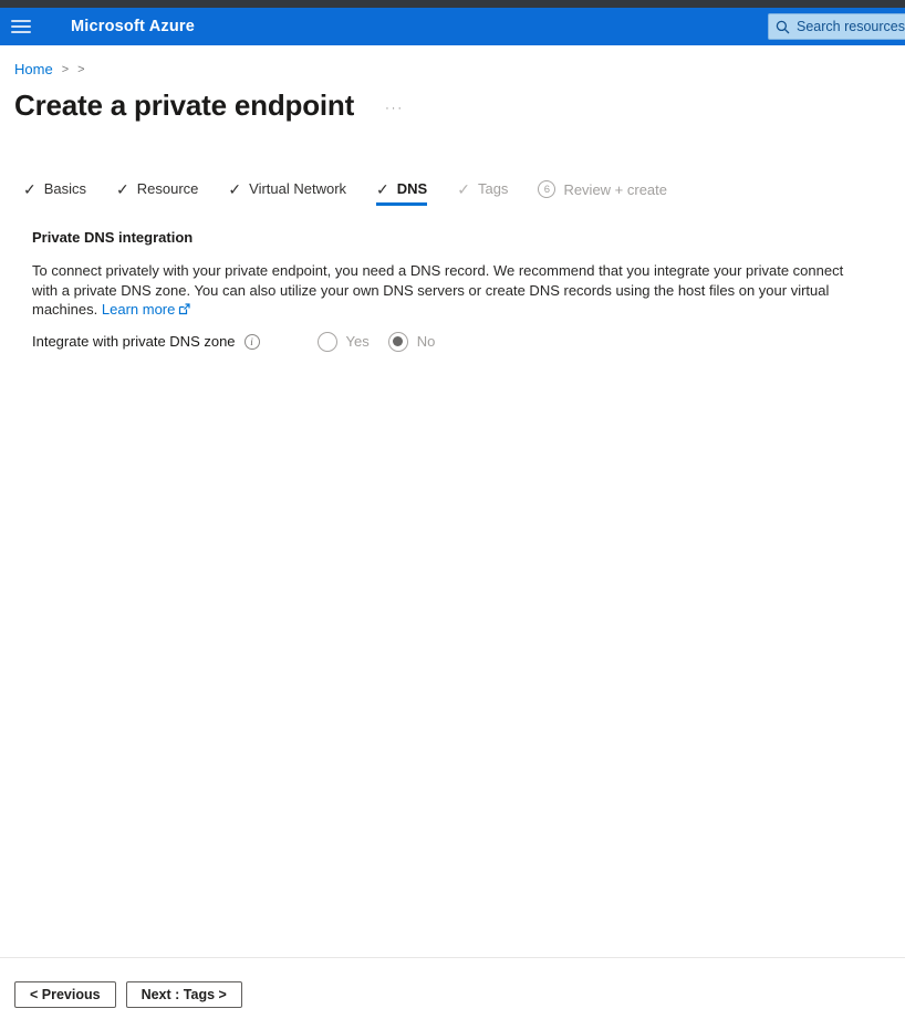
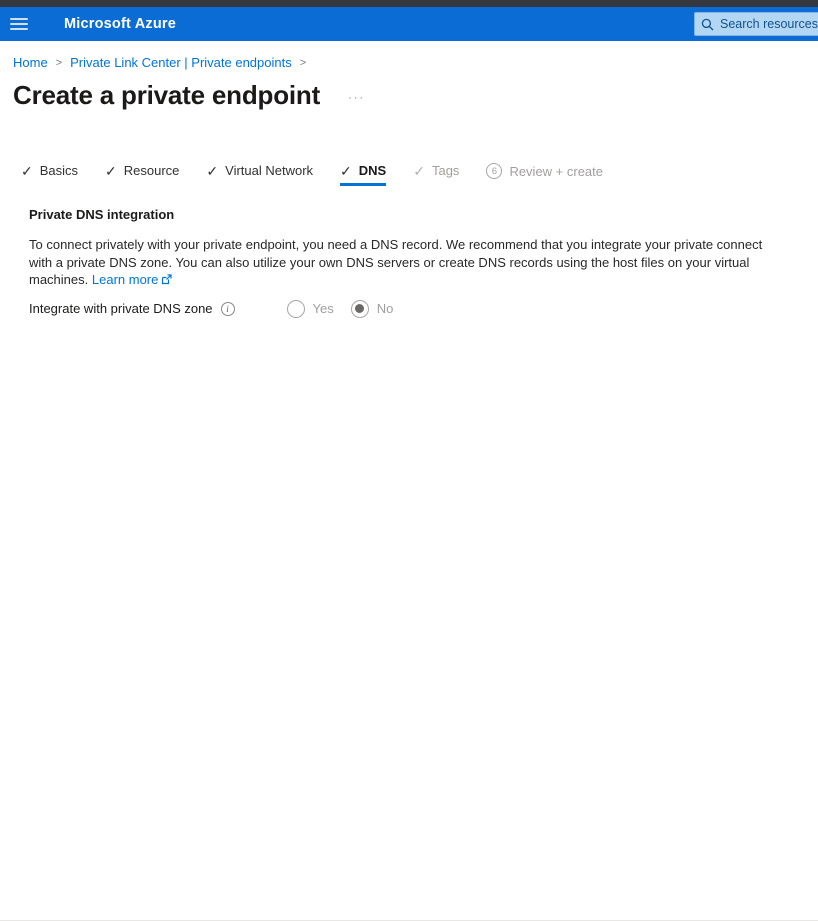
  Microsoft Azure
  Search resources
  Home
  >
+ Private Link Center | Private endpoints
  >
  Create a private endpoint
  ···
  ✓
  Basics
  ✓
  Resource
  ✓
  Virtual Network
  ✓
  DNS
  ✓
  Tags
  6
  Review + create
  Private DNS integration
  To connect privately with your private endpoint, you need a DNS record. We recommend that you integrate your private connect with a private DNS zone. You can also utilize your own DNS servers or create DNS records using the host files on your virtual machines. Learn more
  Integrate with private DNS zone
  i
  Yes
  No
- < Previous
- Next : Tags >
